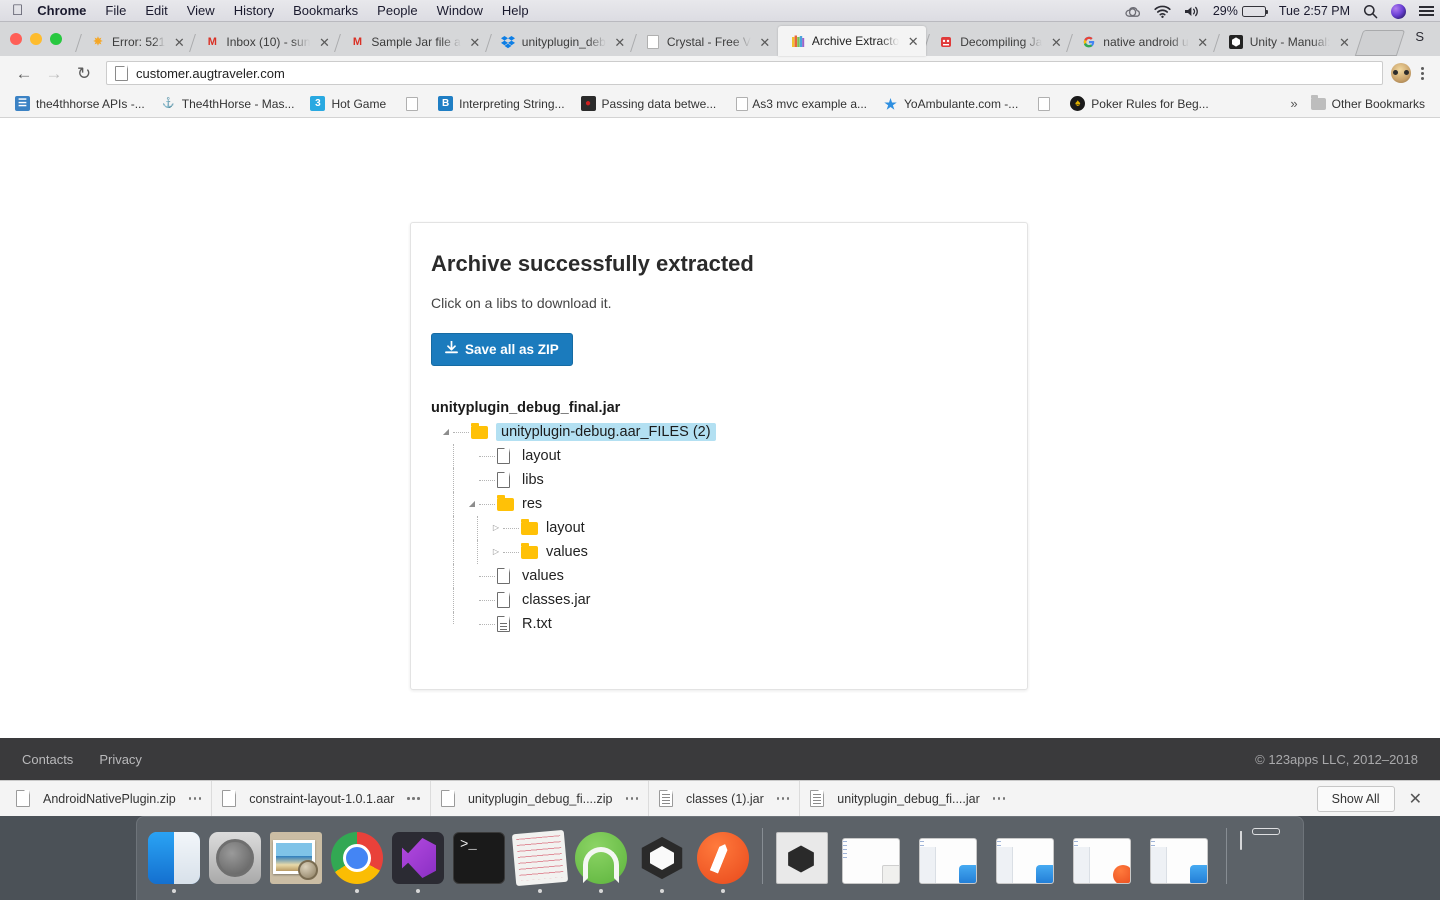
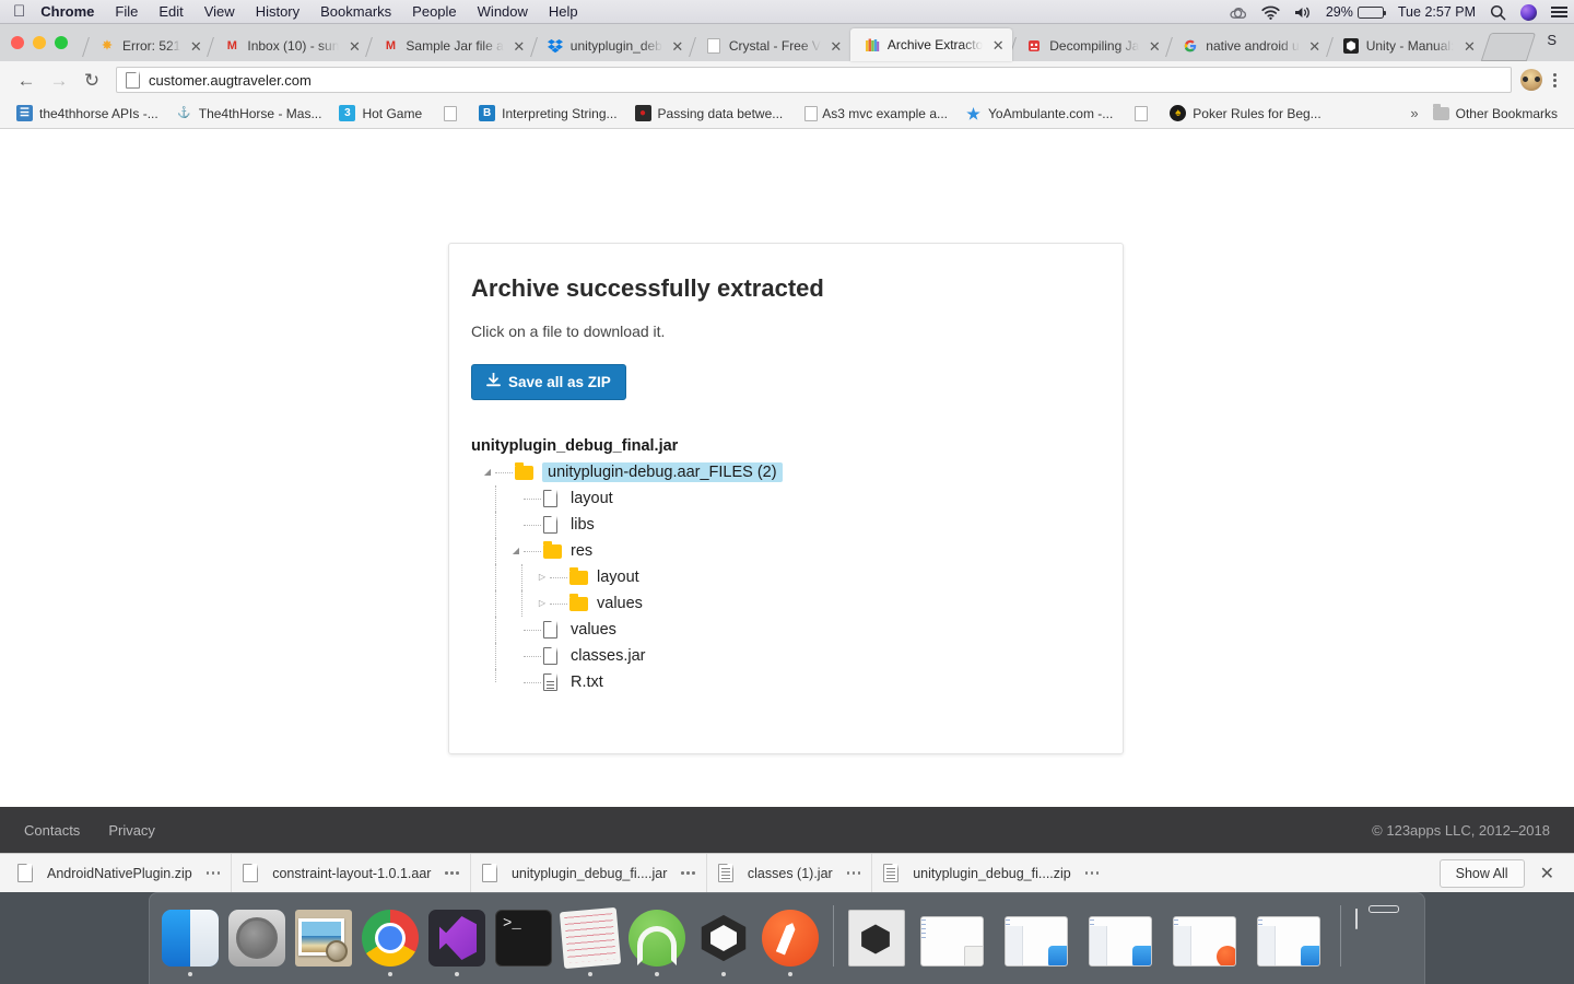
  
  Chrome
  File
  Edit
  View
  History
  Bookmarks
  People
  Window
  Help
  29%
  Tue 2:57 PM
  ✵
  Error: 521
  ✕
  M
  Inbox (10) - sun
  ✕
  M
  Sample Jar file a
  ✕
  unityplugin_deb
  ✕
  Crystal - Free V
  ✕
  Archive Extracto
  ✕
  Decompiling Ja
  ✕
  native android u
  ✕
  Unity - Manual:
  ✕
  S
  ←
  →
  ↻
  customer.augtraveler.com
  ☰
  the4thhorse APIs -...
  ⚓
  The4thHorse - Mas...
  3
  Hot Game
  B
  Interpreting String...
  ●
  Passing data betwe...
  As3 mvc example a...
  ★
  YoAmbulante.com -...
  ♠
  Poker Rules for Beg...
  »
  Other Bookmarks
  Archive successfully extracted
- Click on a libs to download it.
+ Click on a file to download it.
  Save all as ZIP
  unityplugin_debug_final.jar
  ◢
  unityplugin-debug.aar_FILES (2)
  layout
  libs
  ◢
  res
  ▷
  layout
  ▷
  values
  values
  classes.jar
  R.txt
  Contacts
  Privacy
  © 123apps LLC, 2012–2018
  AndroidNativePlugin.zip
  constraint-layout-1.0.1.aar
- unityplugin_debug_fi....zip
+ unityplugin_debug_fi....jar
  classes (1).jar
- unityplugin_debug_fi....jar
+ unityplugin_debug_fi....zip
  Show All
  ✕
